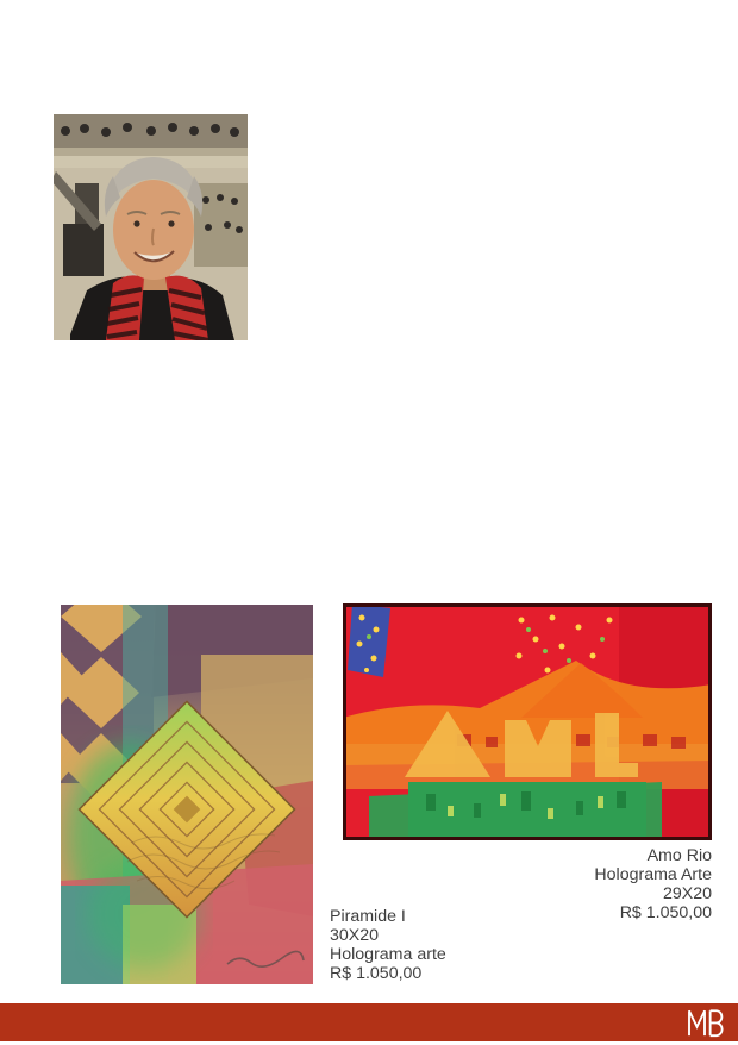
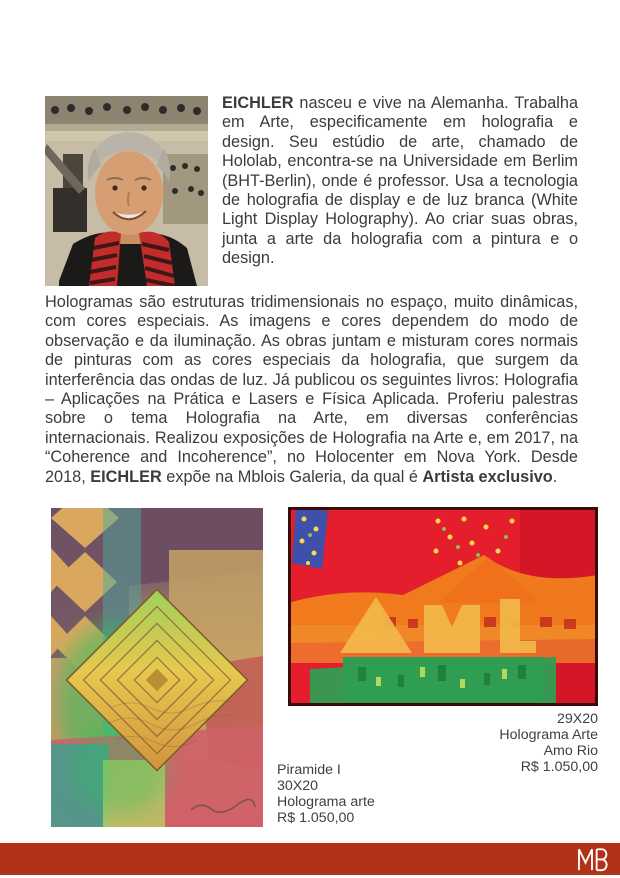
+ EICHLER nasceu e vive na Alemanha. Trabalha em Arte, especificamente em holografia e design. Seu estúdio de arte, chamado de Hololab, encontra-se na Universidade em Berlim (BHT-Berlin), onde é professor. Usa a tecnologia de holografia de display e de luz branca (White Light Display Holography). Ao criar suas obras, junta a arte da holografia com a pintura e o design.
+ Hologramas são estruturas tridimensionais no espaço, muito dinâmicas, com cores especiais. As imagens e cores dependem do modo de observação e da iluminação. As obras juntam e misturam cores normais de pinturas com as cores especiais da holografia, que surgem da interferência das ondas de luz. Já publicou os seguintes livros: Holografia – Aplicações na Prática e Lasers e Física Aplicada. Proferiu palestras sobre o tema Holografia na Arte, em diversas conferências internacionais. Realizou exposições de Holografia na Arte e, em 2017, na “Coherence and Incoherence”, no Holocenter em Nova York. Desde 2018, EICHLER expõe na Mblois Galeria, da qual é Artista exclusivo.
- Amo Rio
+ 29X20
  Holograma Arte
- 29X20
+ Amo Rio
  R$ 1.050,00
  Piramide I
  30X20
  Holograma arte
  R$ 1.050,00
